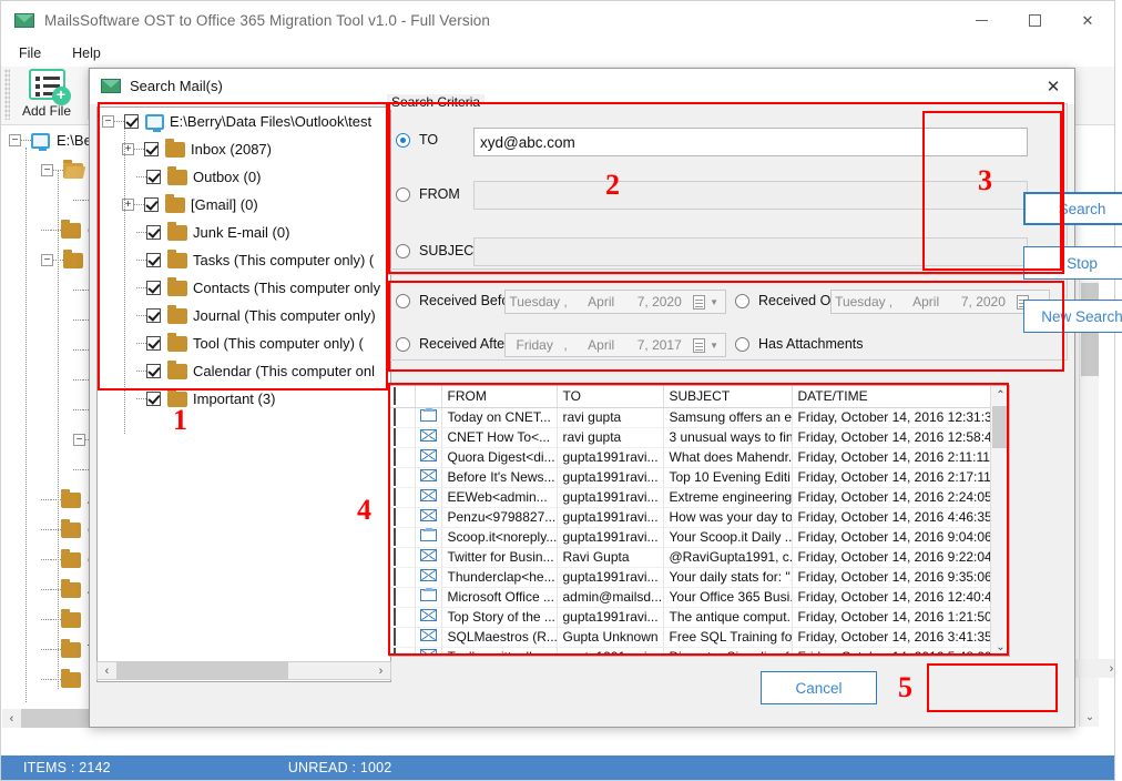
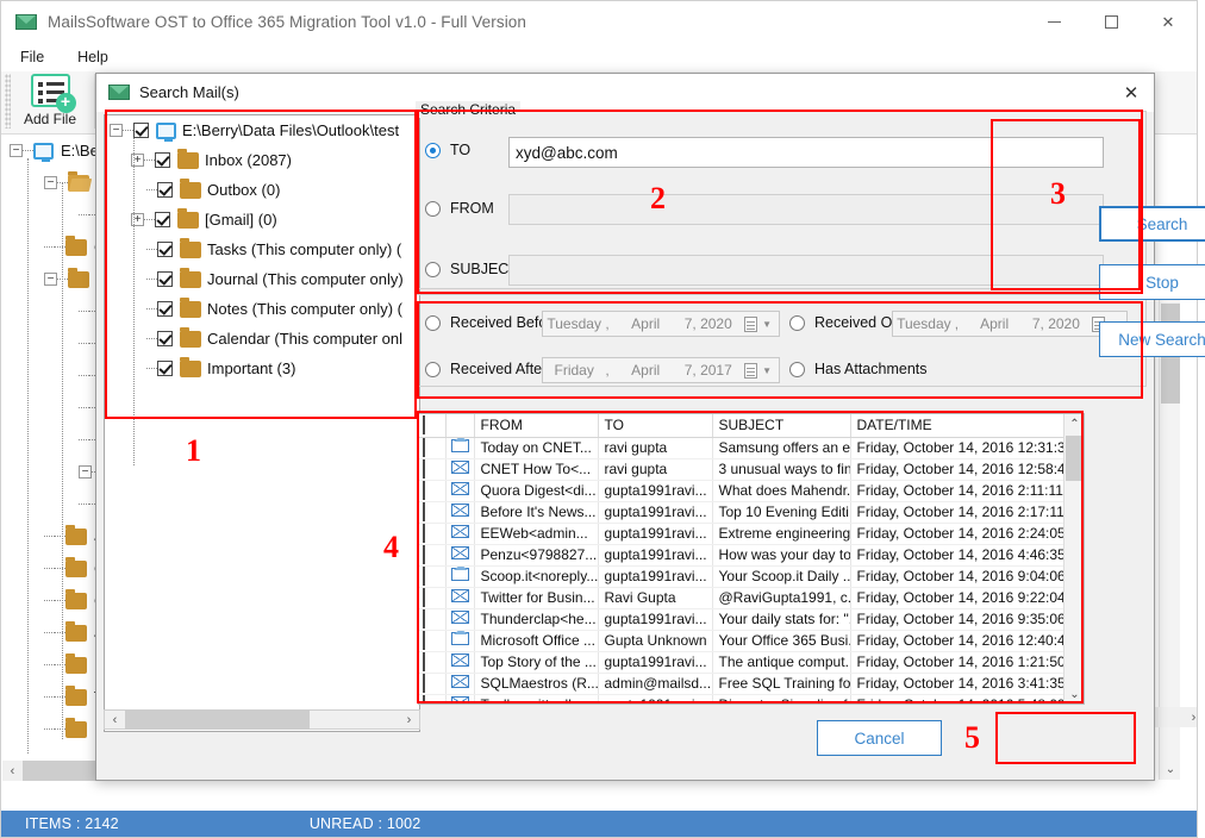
  MailsSoftware OST to Office 365 Migration Tool v1.0 - Full Version
  ✕
  File
  Help
  +
  Add File
  −
  E:\B
  −
  −
  −
  ‹
  ⌄
  ›
  ITEMS : 2142
  UNREAD : 1002
  Search Mail(s)
  ✕
  −
  E:\Berry\Data Files\Outlook\test
  +
  Inbox (2087)
  Outbox (0)
  +
  [Gmail] (0)
- Junk E-mail (0)
  Tasks (This computer only) (
- Contacts (This computer only
  Journal (This computer only)
- Tool (This computer only) (
+ Notes (This computer only) (
  Calendar (This computer onl
  Important (3)
  ‹
  ›
  Search Criteria
  TO
  xyd@abc.com
  FROM
  SUBJEC
  Received Bef
  Tuesday
  ,
  April
  7, 2020
  ▼
  Received O
  Tuesday
  ,
  April
  7, 2020
  Received Afte
  Friday
  ,
  April
  7, 2017
  ▼
  Has Attachments
  Search
  Stop
  New Search
  		FROM	TO	SUBJECT	DATE/TIME
  		Today on CNET...	ravi gupta	Samsung offers an e	Friday, October 14, 2016 12:31:3
  		CNET How To<...	ravi gupta	3 unusual ways to fin	Friday, October 14, 2016 12:58:4
  		Quora Digest<di...	gupta1991ravi...	What does Mahendr.	Friday, October 14, 2016 2:11:11
  		Before It's News...	gupta1991ravi...	Top 10 Evening Editi	Friday, October 14, 2016 2:17:11
  		EEWeb<admin...	gupta1991ravi...	Extreme engineering	Friday, October 14, 2016 2:24:05
  		Penzu<9798827...	gupta1991ravi...	How was your day to	Friday, October 14, 2016 4:46:35
  		Scoop.it<noreply...	gupta1991ravi...	Your Scoop.it Daily ..	Friday, October 14, 2016 9:04:06
  		Twitter for Busin...	Ravi Gupta	@RaviGupta1991, c.	Friday, October 14, 2016 9:22:04
  		Thunderclap<he...	gupta1991ravi...	Your daily stats for: "	Friday, October 14, 2016 9:35:06
- 		Microsoft Office ...	admin@mailsd...	Your Office 365 Busi.	Friday, October 14, 2016 12:40:4
+ 		Microsoft Office ...	Gupta Unknown	Your Office 365 Busi.	Friday, October 14, 2016 12:40:4
  		Top Story of the ...	gupta1991ravi...	The antique comput.	Friday, October 14, 2016 1:21:50
- 		SQLMaestros (R...	Gupta Unknown	Free SQL Training fo	Friday, October 14, 2016 3:41:35
+ 		SQLMaestros (R...	admin@mailsd...	Free SQL Training fo	Friday, October 14, 2016 3:41:35
  ⌃
  ⌄
  Cancel
  1
  2
  3
  4
  5
